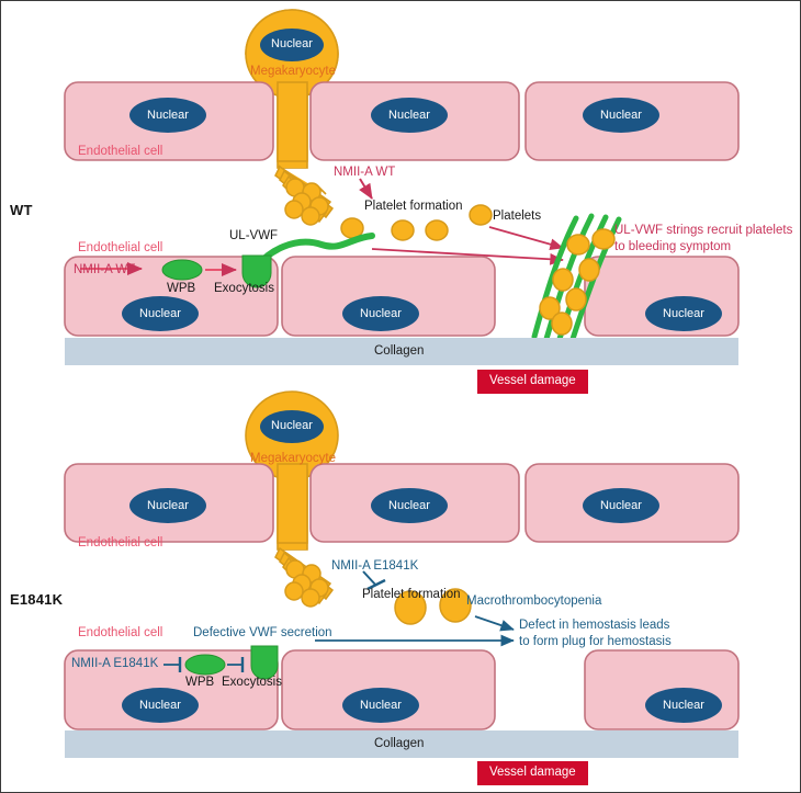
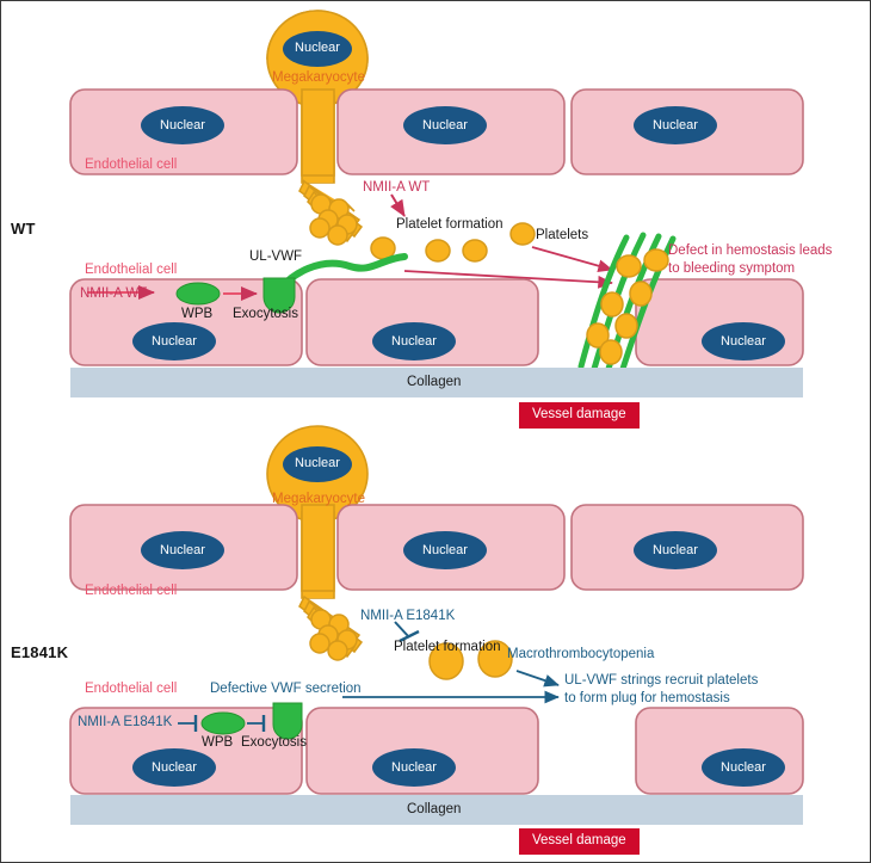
  WT
  Nuclear
  Megakaryocyte
  Nuclear
  Nuclear
  Nuclear
  Endothelial cell
  NMII-A WT
  Platelet formation
  Platelets
  UL-VWF
  Endothelial cell
  NMII-A WT
  WPB
  Exocytosis
- UL-VWF strings recruit platelets
+ Defect in hemostasis leads
  to bleeding symptom
  Nuclear
  Nuclear
  Nuclear
  Collagen
  Vessel damage
  E1841K
  Nuclear
  Megakaryocyte
  Nuclear
  Nuclear
  Nuclear
  Endothelial cell
  NMII-A E1841K
  Platelet formation
  Macrothrombocytopenia
- Defect in hemostasis leads
+ UL-VWF strings recruit platelets
  to form plug for hemostasis
  Endothelial cell
  Defective VWF secretion
  NMII-A E1841K
  WPB
  Exocytosis
  Nuclear
  Nuclear
  Nuclear
  Collagen
  Vessel damage
